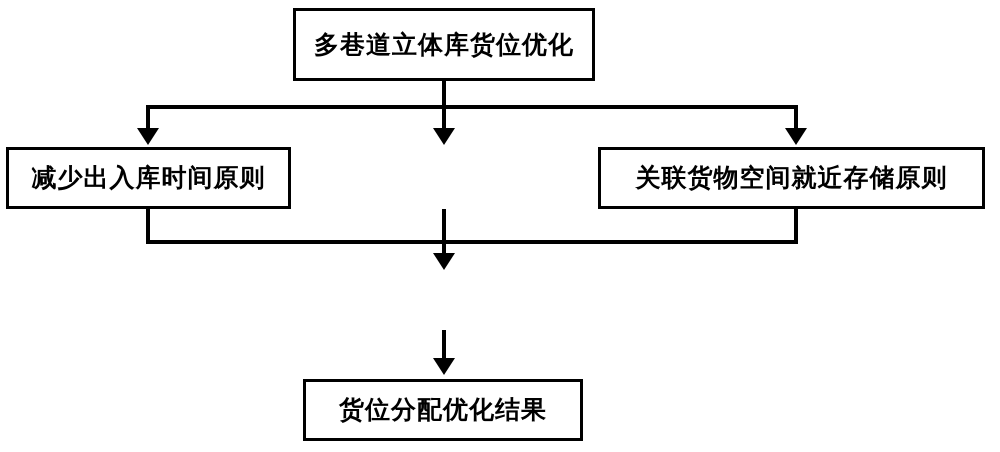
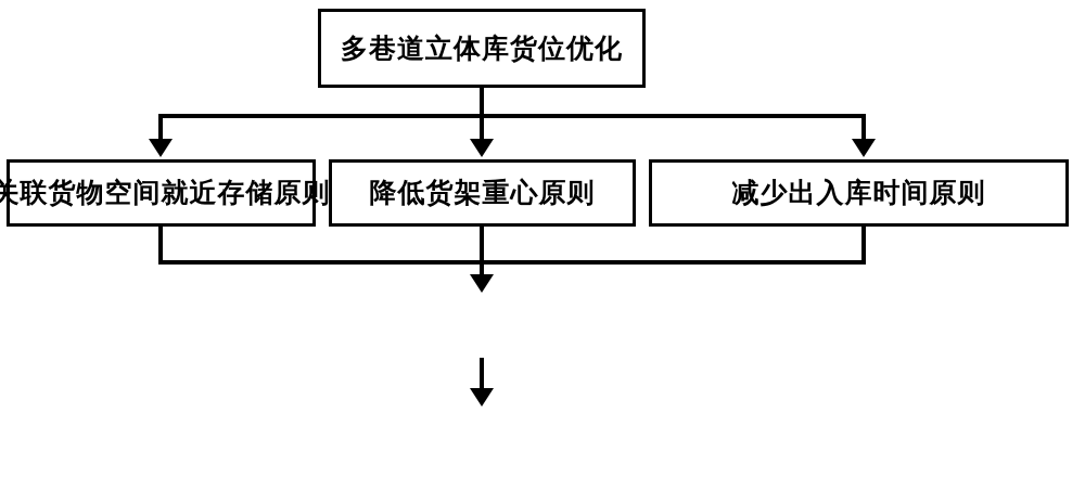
  多巷道立体库货位优化
- 减少出入库时间原则
+ 关联货物空间就近存储原则
+ 降低货架重心原则
- 关联货物空间就近存储原则
+ 减少出入库时间原则
- 货位分配优化结果
